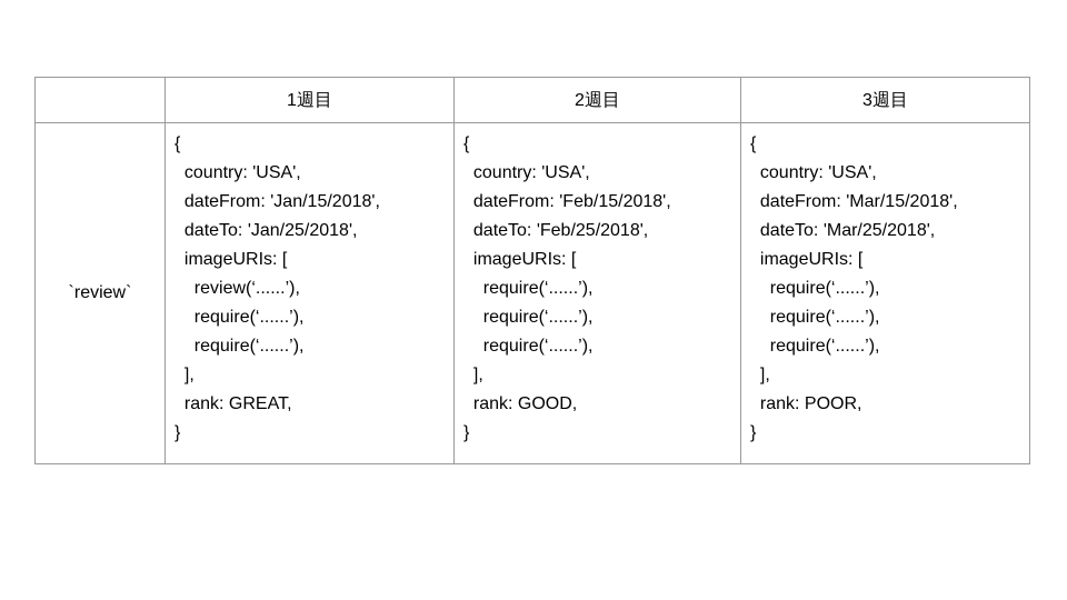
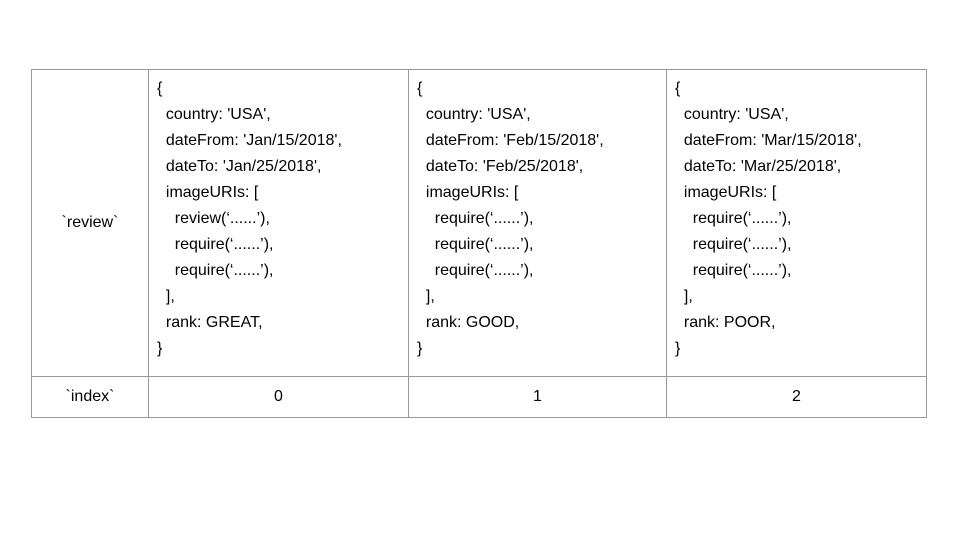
- 	1週目	2週目	3週目
  `review`	{ country: 'USA', dateFrom: 'Jan/15/2018', dateTo: 'Jan/25/2018', imageURIs: [ review(‘......’), require(‘......’), require(‘......’), ], rank: GREAT, }	{ country: 'USA', dateFrom: 'Feb/15/2018', dateTo: 'Feb/25/2018', imageURIs: [ require(‘......’), require(‘......’), require(‘......’), ], rank: GOOD, }	{ country: 'USA', dateFrom: 'Mar/15/2018', dateTo: 'Mar/25/2018', imageURIs: [ require(‘......’), require(‘......’), require(‘......’), ], rank: POOR, }
+ `index`	0	1	2
